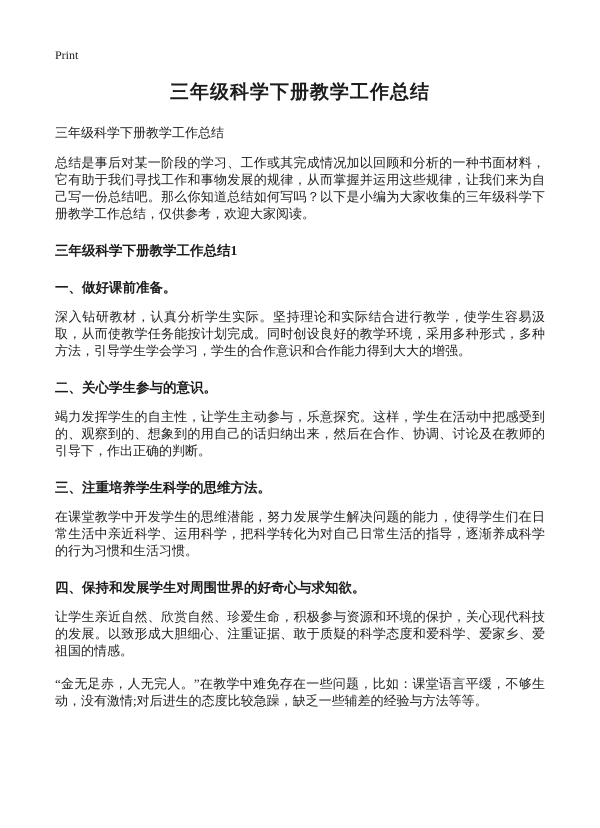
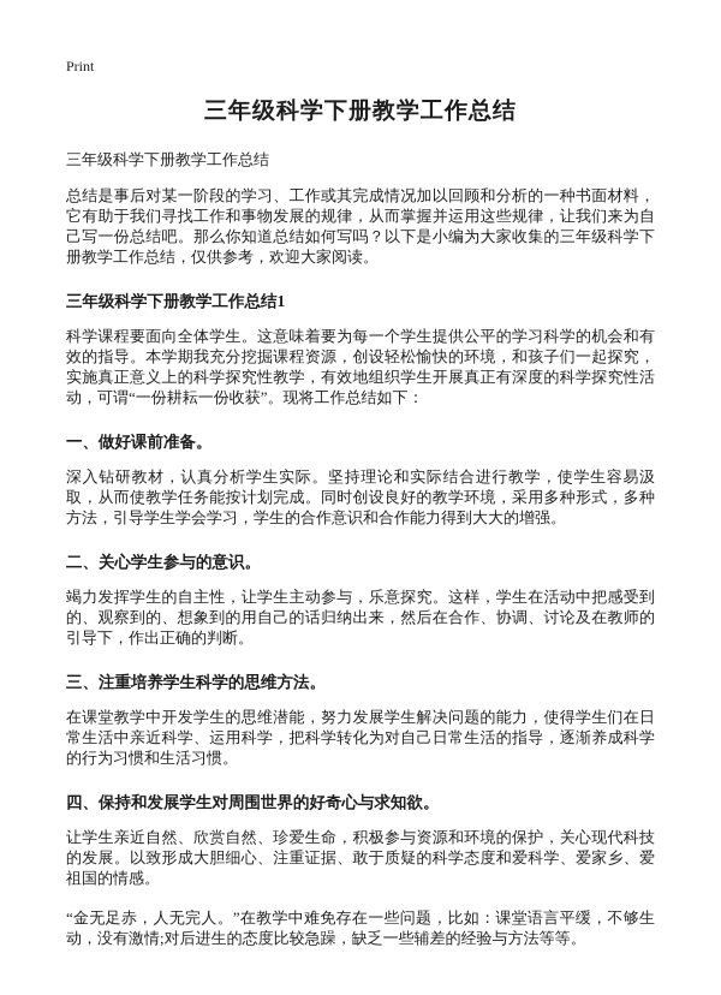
  Print
  三年级科学下册教学工作总结
  三年级科学下册教学工作总结
  总结是事后对某一阶段的学习、工作或其完成情况加以回顾和分析的一种书面材料，它有助于我们寻找工作和事物发展的规律，从而掌握并运用这些规律，让我们来为自己写一份总结吧。那么你知道总结如何写吗？以下是小编为大家收集的三年级科学下册教学工作总结，仅供参考，欢迎大家阅读。
  三年级科学下册教学工作总结1
+ 科学课程要面向全体学生。这意味着要为每一个学生提供公平的学习科学的机会和有效的指导。本学期我充分挖掘课程资源，创设轻松愉快的环境，和孩子们一起探究，实施真正意义上的科学探究性教学，有效地组织学生开展真正有深度的科学探究性活动，可谓“一份耕耘一份收获”。现将工作总结如下：
  一、做好课前准备。
  深入钻研教材，认真分析学生实际。坚持理论和实际结合进行教学，使学生容易汲取，从而使教学任务能按计划完成。同时创设良好的教学环境，采用多种形式，多种方法，引导学生学会学习，学生的合作意识和合作能力得到大大的增强。
  二、关心学生参与的意识。
  竭力发挥学生的自主性，让学生主动参与，乐意探究。这样，学生在活动中把感受到的、观察到的、想象到的用自己的话归纳出来，然后在合作、协调、讨论及在教师的引导下，作出正确的判断。
  三、注重培养学生科学的思维方法。
  在课堂教学中开发学生的思维潜能，努力发展学生解决问题的能力，使得学生们在日常生活中亲近科学、运用科学，把科学转化为对自己日常生活的指导，逐渐养成科学的行为习惯和生活习惯。
  四、保持和发展学生对周围世界的好奇心与求知欲。
  让学生亲近自然、欣赏自然、珍爱生命，积极参与资源和环境的保护，关心现代科技的发展。以致形成大胆细心、注重证据、敢于质疑的科学态度和爱科学、爱家乡、爱祖国的情感。
  “金无足赤，人无完人。”在教学中难免存在一些问题，比如：课堂语言平缓，不够生动，没有激情;对后进生的态度比较急躁，缺乏一些辅差的经验与方法等等。
